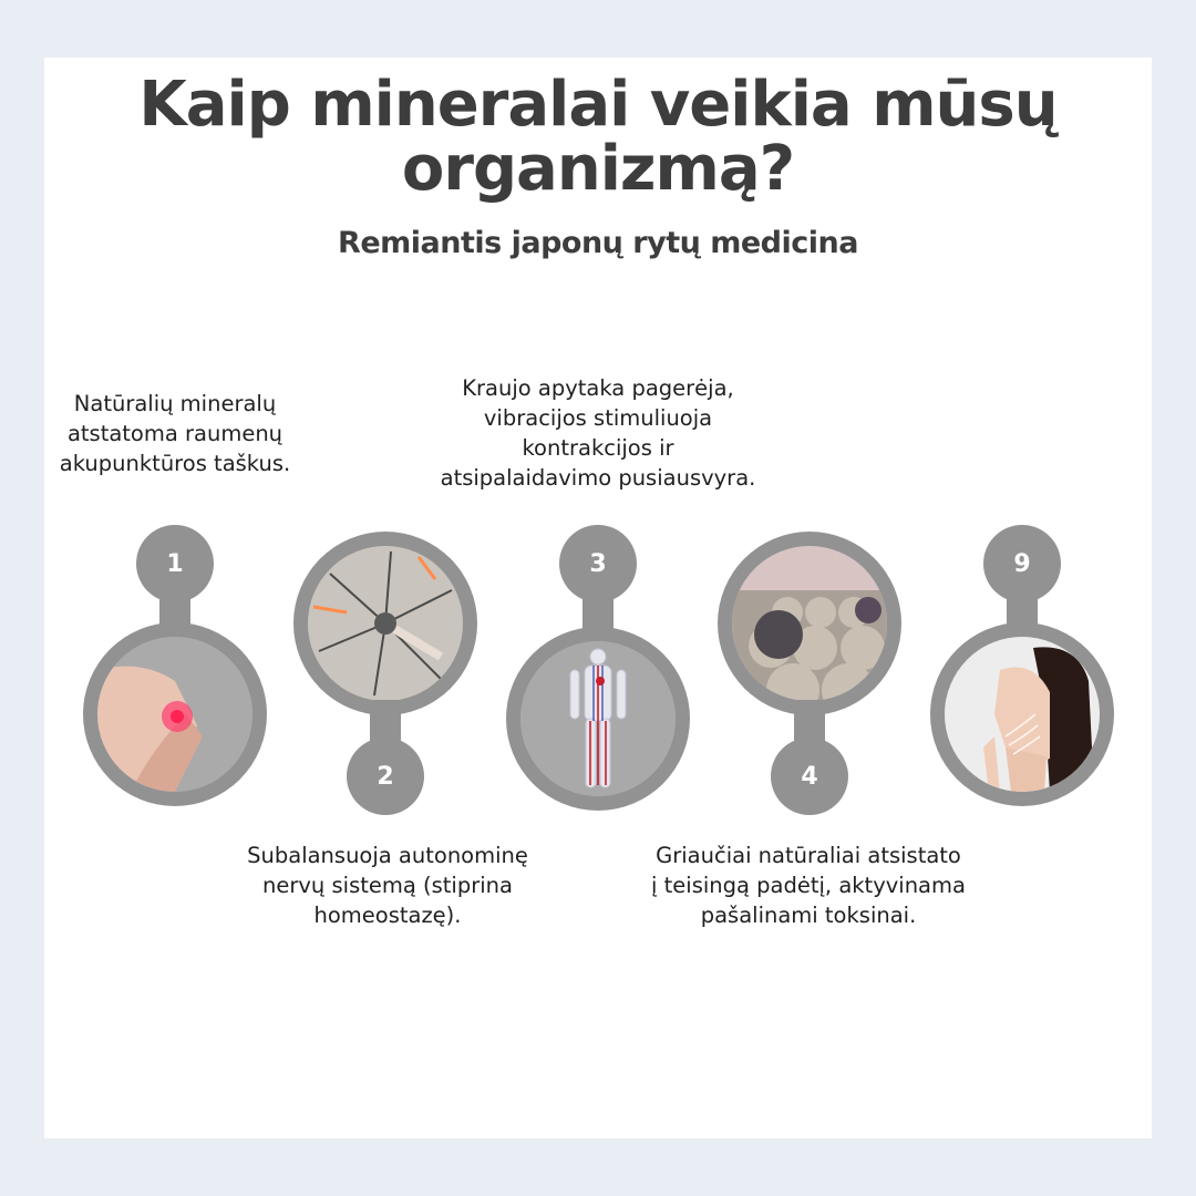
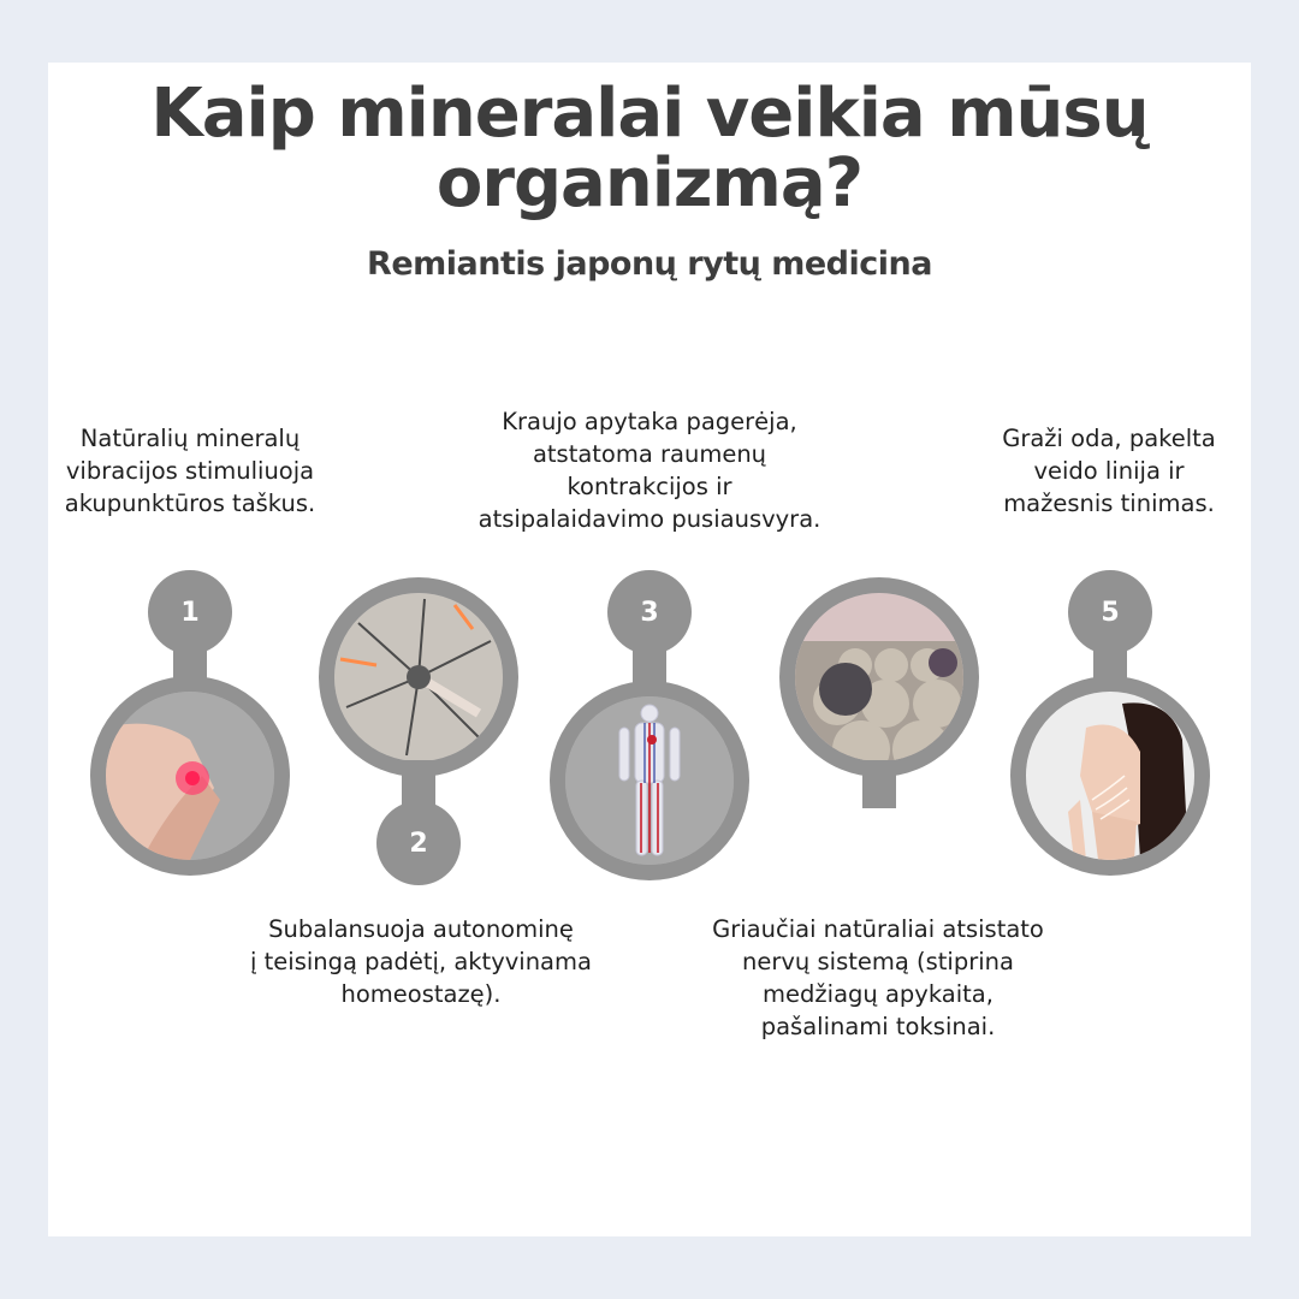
  Kaip mineralai veikia mūsų
  organizmą?
  Remiantis japonų rytų medicina
  Natūralių mineralų
- atstatoma raumenų
+ vibracijos stimuliuoja
  akupunktūros taškus.
  Kraujo apytaka pagerėja,
- vibracijos stimuliuoja
+ atstatoma raumenų
  kontrakcijos ir
  atsipalaidavimo pusiausvyra.
+ Graži oda, pakelta
+ veido linija ir
+ mažesnis tinimas.
  1
  2
  3
- 4
- 9
+ 5
  Subalansuoja autonominę
- nervų sistemą (stiprina
+ į teisingą padėtį, aktyvinama
  homeostazę).
  Griaučiai natūraliai atsistato
- į teisingą padėtį, aktyvinama
+ nervų sistemą (stiprina
+ medžiagų apykaita,
  pašalinami toksinai.
